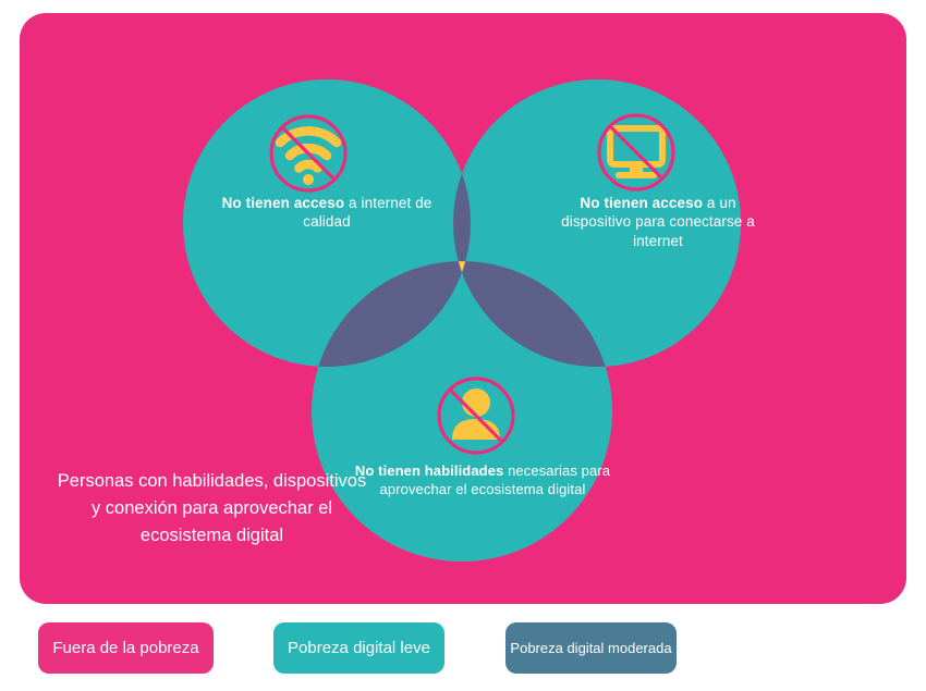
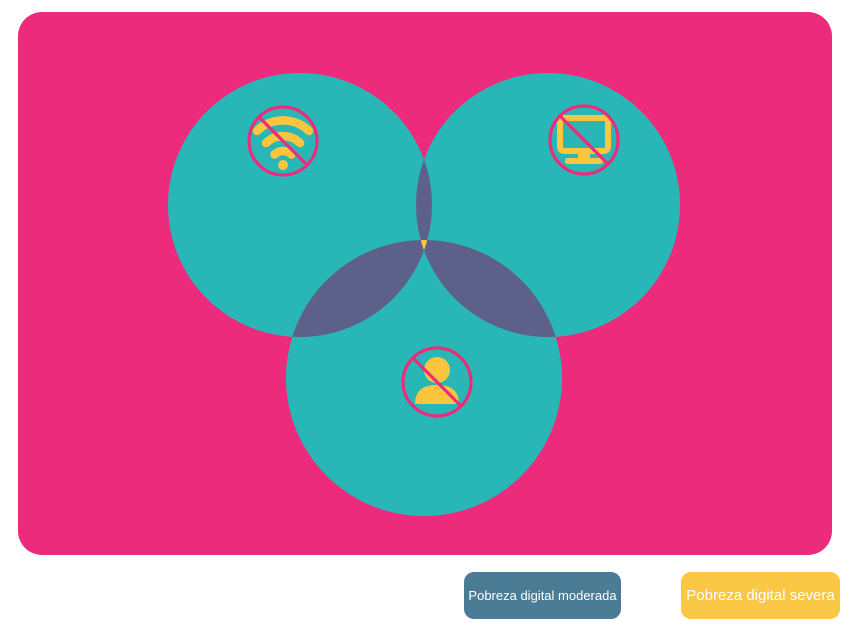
- No tienen acceso a internet de calidad
- No tienen acceso a un dispositivo para conectarse a internet
- No tienen habilidades necesarias para aprovechar el ecosistema digital
- Personas con habilidades, dispositivos y conexión para aprovechar el ecosistema digital
- Fuera de la pobreza
- Pobreza digital leve
  Pobreza digital moderada
+ Pobreza digital severa
